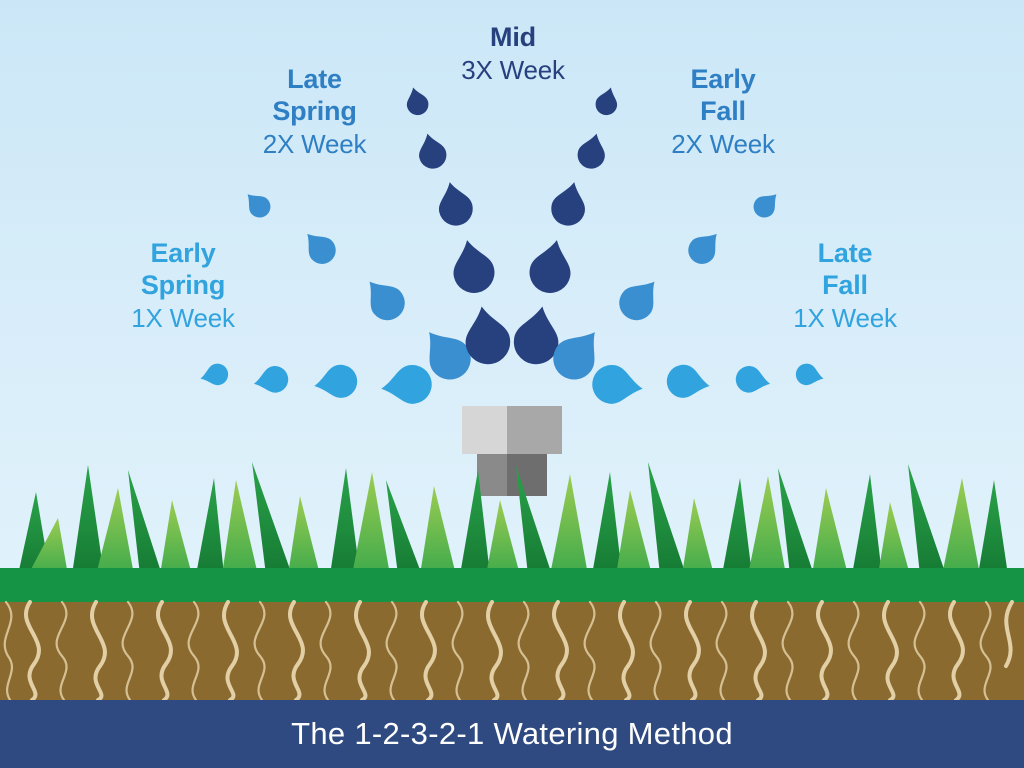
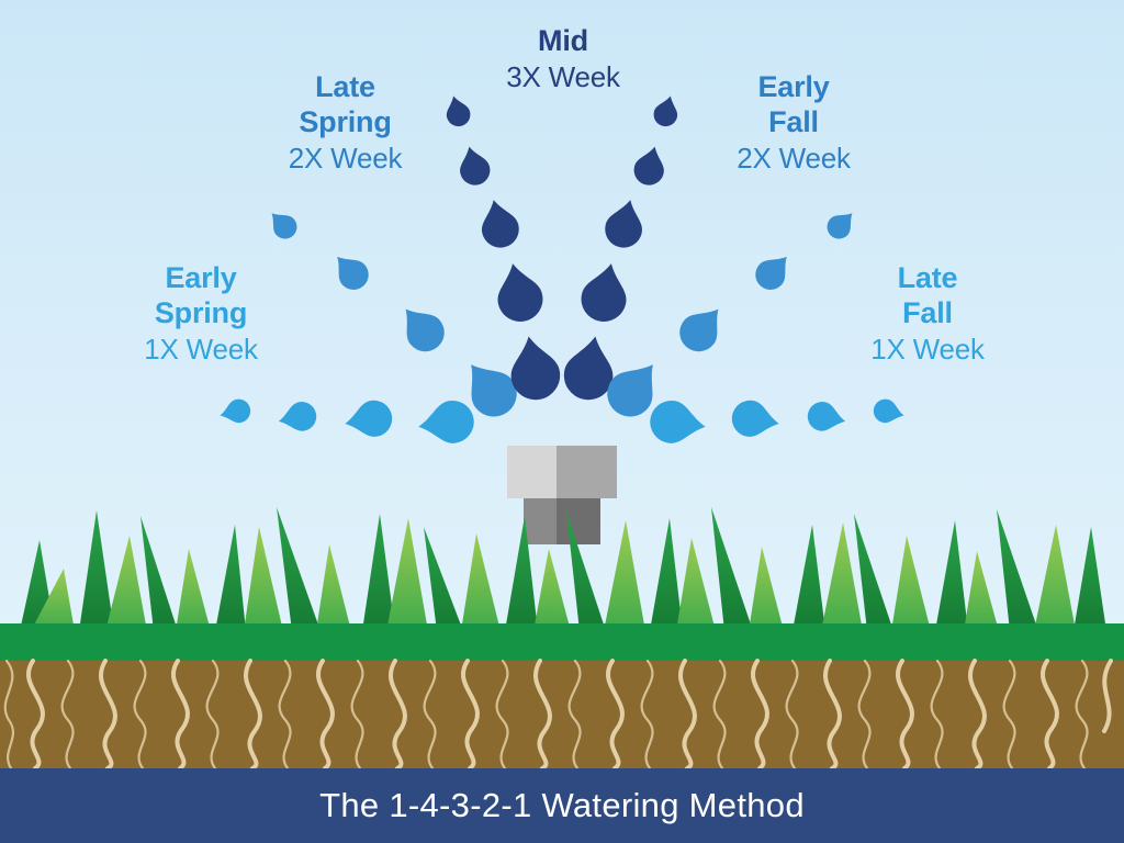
  Early
  Spring
  1X Week
  Late
  Spring
  2X Week
  Mid
  3X Week
  Early
  Fall
  2X Week
  Late
  Fall
  1X Week
- The 1-2-3-2-1 Watering Method
+ The 1-4-3-2-1 Watering Method
